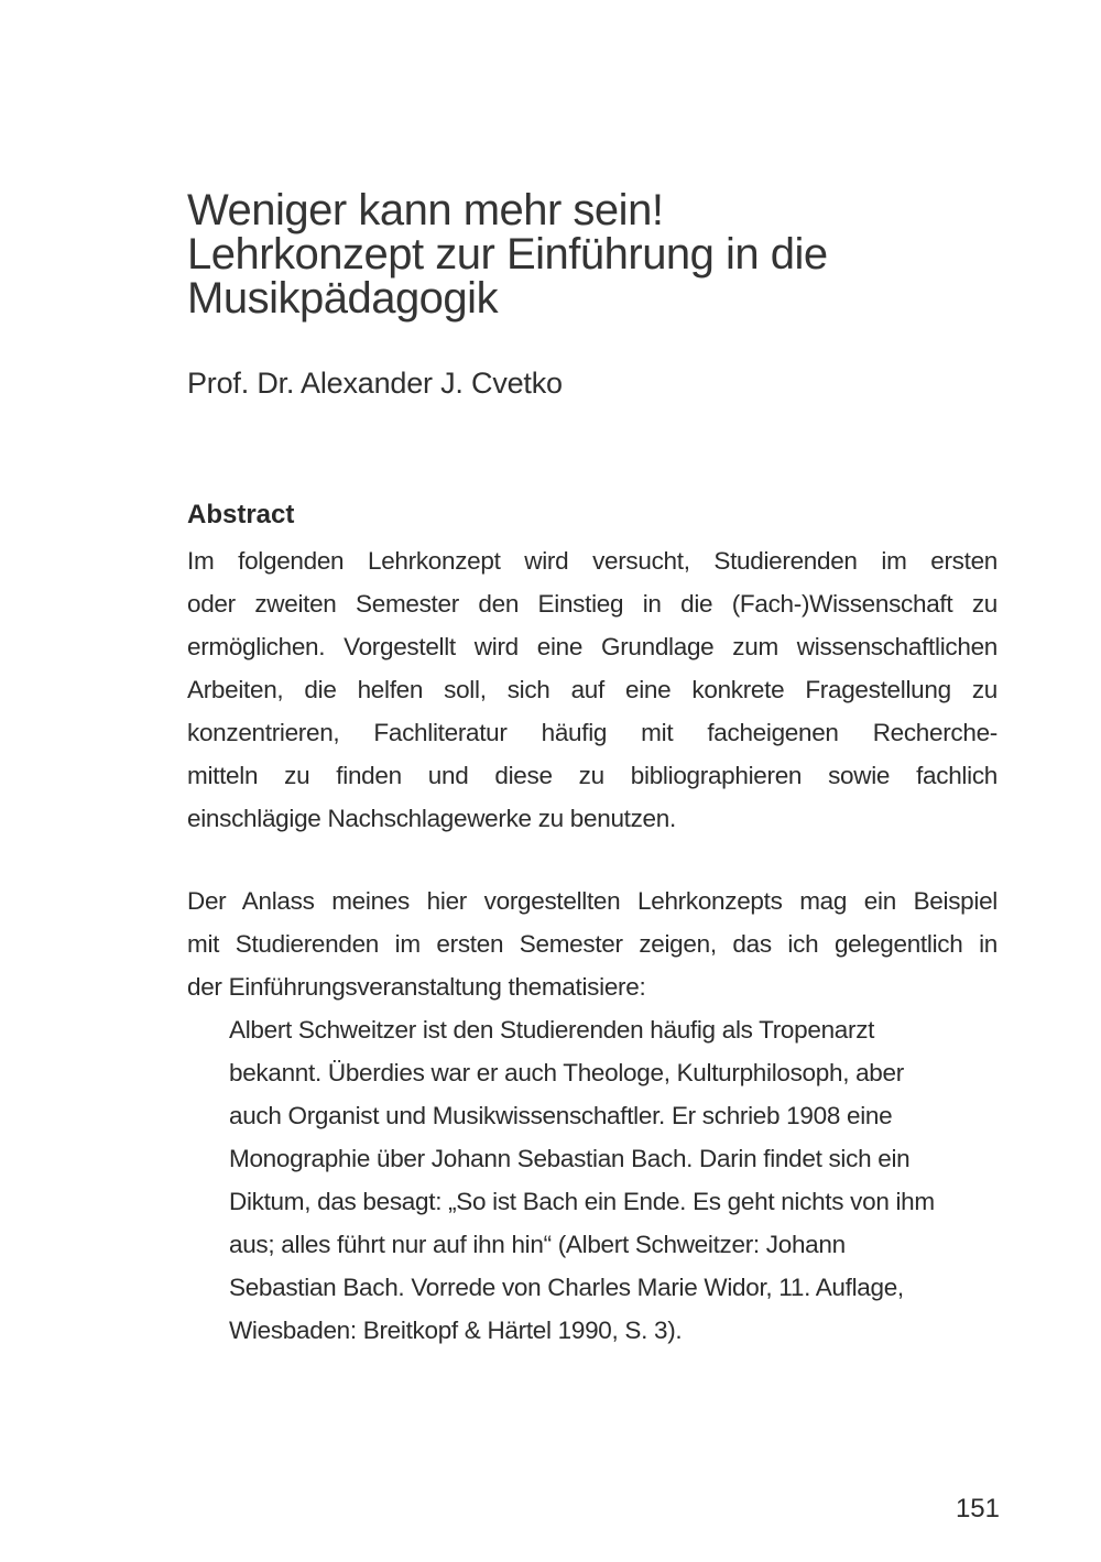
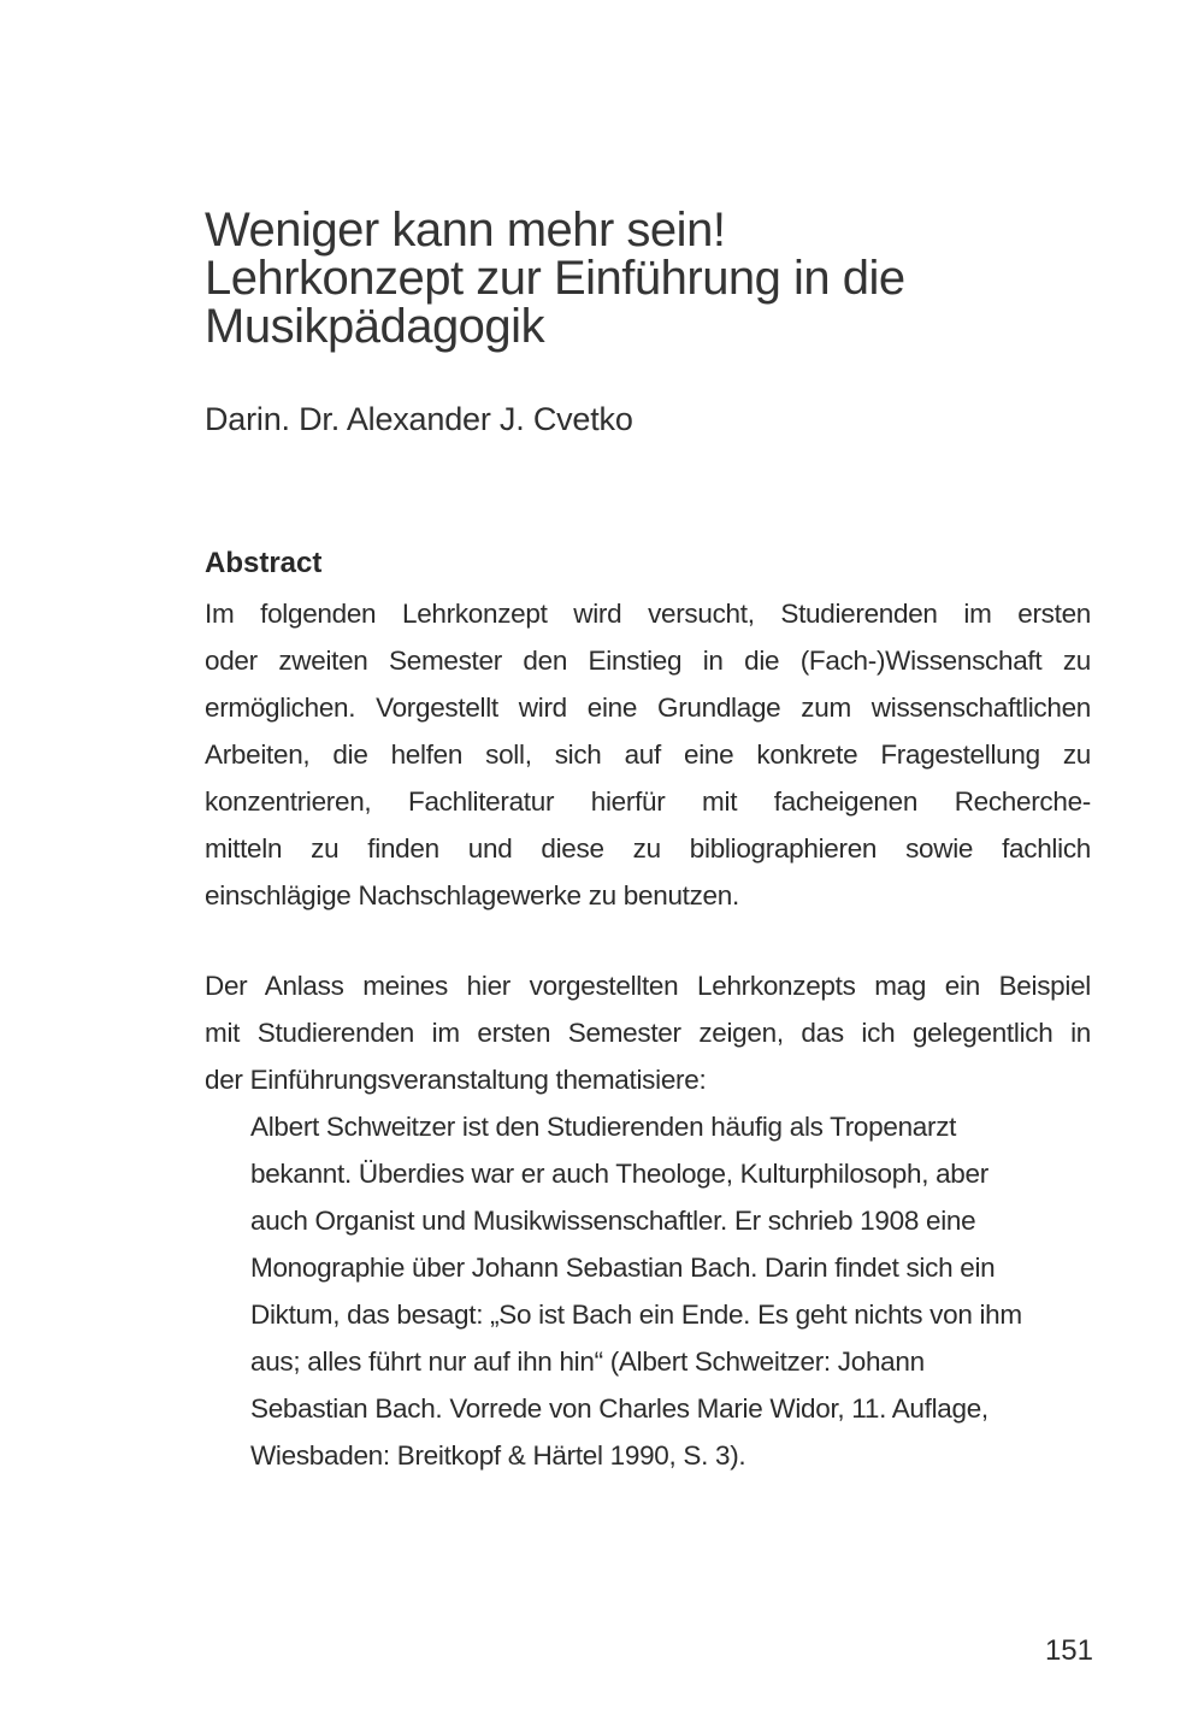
  Weniger kann mehr sein!
  Lehrkonzept zur Einführung in die
  Musikpädagogik
- Prof. Dr. Alexander J. Cvetko
+ Darin. Dr. Alexander J. Cvetko
  Abstract
  Im folgenden Lehrkonzept wird versucht, Studierenden im ersten
  oder zweiten Semester den Einstieg in die (Fach-)Wissenschaft zu
  ermöglichen. Vorgestellt wird eine Grundlage zum wissenschaftlichen
  Arbeiten, die helfen soll, sich auf eine konkrete Fragestellung zu
- konzentrieren, Fachliteratur häufig mit facheigenen Recherche-
+ konzentrieren, Fachliteratur hierfür mit facheigenen Recherche-
  mitteln zu finden und diese zu bibliographieren sowie fachlich
  einschlägige Nachschlagewerke zu benutzen.
  Der Anlass meines hier vorgestellten Lehrkonzepts mag ein Beispiel
  mit Studierenden im ersten Semester zeigen, das ich gelegentlich in
  der Einführungsveranstaltung thematisiere:
  Albert Schweitzer ist den Studierenden häufig als Tropenarzt
  bekannt. Überdies war er auch Theologe, Kulturphilosoph, aber
  auch Organist und Musikwissenschaftler. Er schrieb 1908 eine
  Monographie über Johann Sebastian Bach. Darin findet sich ein
  Diktum, das besagt: „So ist Bach ein Ende. Es geht nichts von ihm
  aus; alles führt nur auf ihn hin“ (Albert Schweitzer: Johann
  Sebastian Bach. Vorrede von Charles Marie Widor, 11. Auflage,
  Wiesbaden: Breitkopf & Härtel 1990, S. 3).
  151
